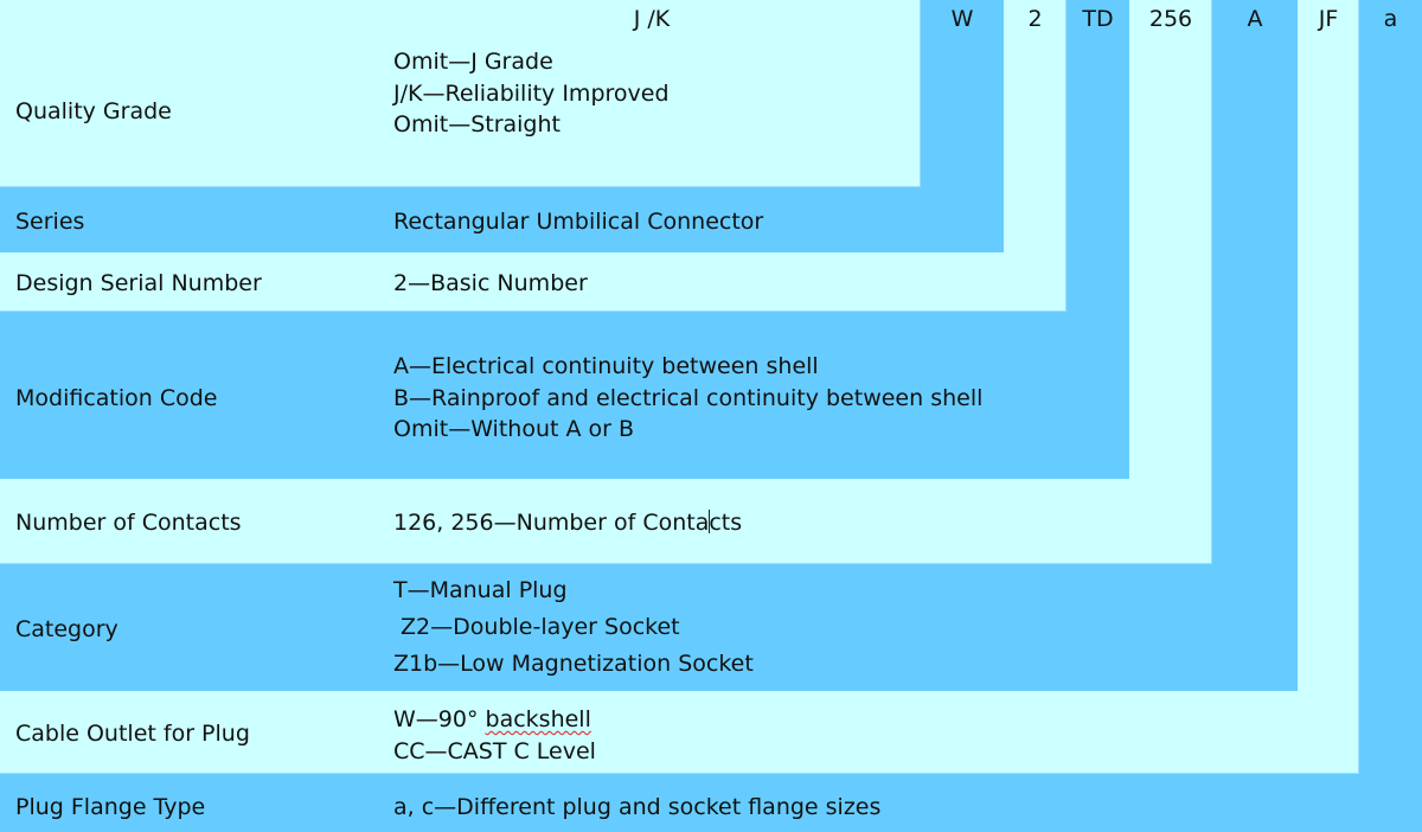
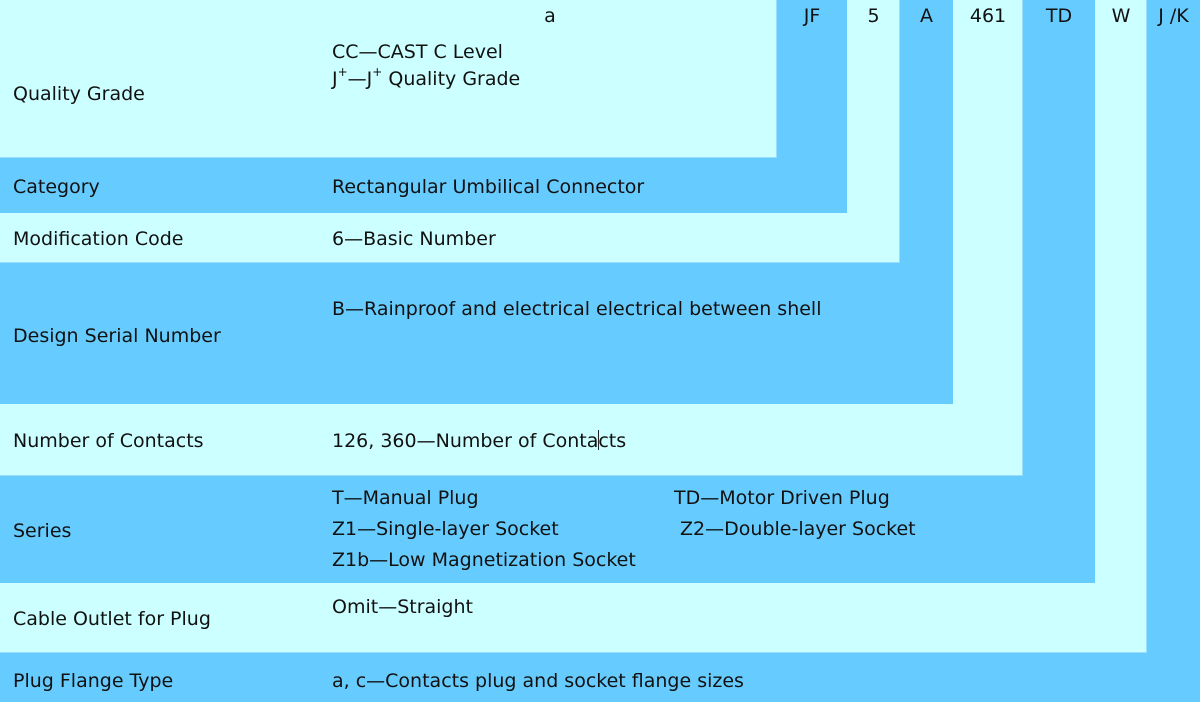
- J /K
+ a
- W
+ JF
- 2
+ 5
- TD
+ A
- 256
+ 461
- A
+ TD
- JF
+ W
- a
+ J /K
  Quality Grade
- Omit—J Grade
- J/K—Reliability Improved
- Omit—Straight
+ CC—CAST C Level
+ J+—J+ Quality Grade
- Series
+ Category
  Rectangular Umbilical Connector
- Design Serial Number
+ Modification Code
- 2—Basic Number
+ 6—Basic Number
- Modification Code
+ Design Serial Number
- A—Electrical continuity between shell
- B—Rainproof and electrical continuity between shell
+ B—Rainproof and electrical electrical between shell
- Omit—Without A or B
  Number of Contacts
- 126, 256—Number of Contacts
+ 126, 360—Number of Contacts
- Category
+ Series
  T—Manual Plug
+ TD—Motor Driven Plug
+ Z1—Single-layer Socket
  Z2—Double-layer Socket
  Z1b—Low Magnetization Socket
  Cable Outlet for Plug
- W—90° backshell
- CC—CAST C Level
+ Omit—Straight
  Plug Flange Type
- a, c—Different plug and socket flange sizes
+ a, c—Contacts plug and socket flange sizes
